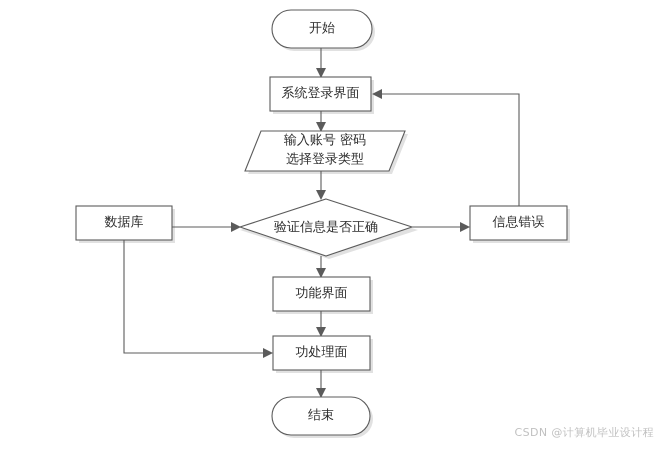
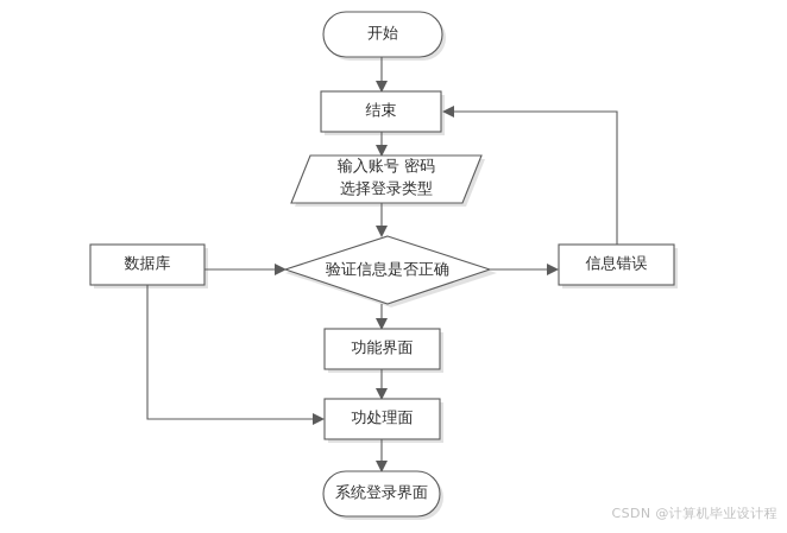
  开始
- 系统登录界面
+ 结束
  输入账号 密码
  选择登录类型
  验证信息是否正确
  数据库
  信息错误
  功能界面
  功处理面
- 结束
+ 系统登录界面
  CSDN @计算机毕业设计程
